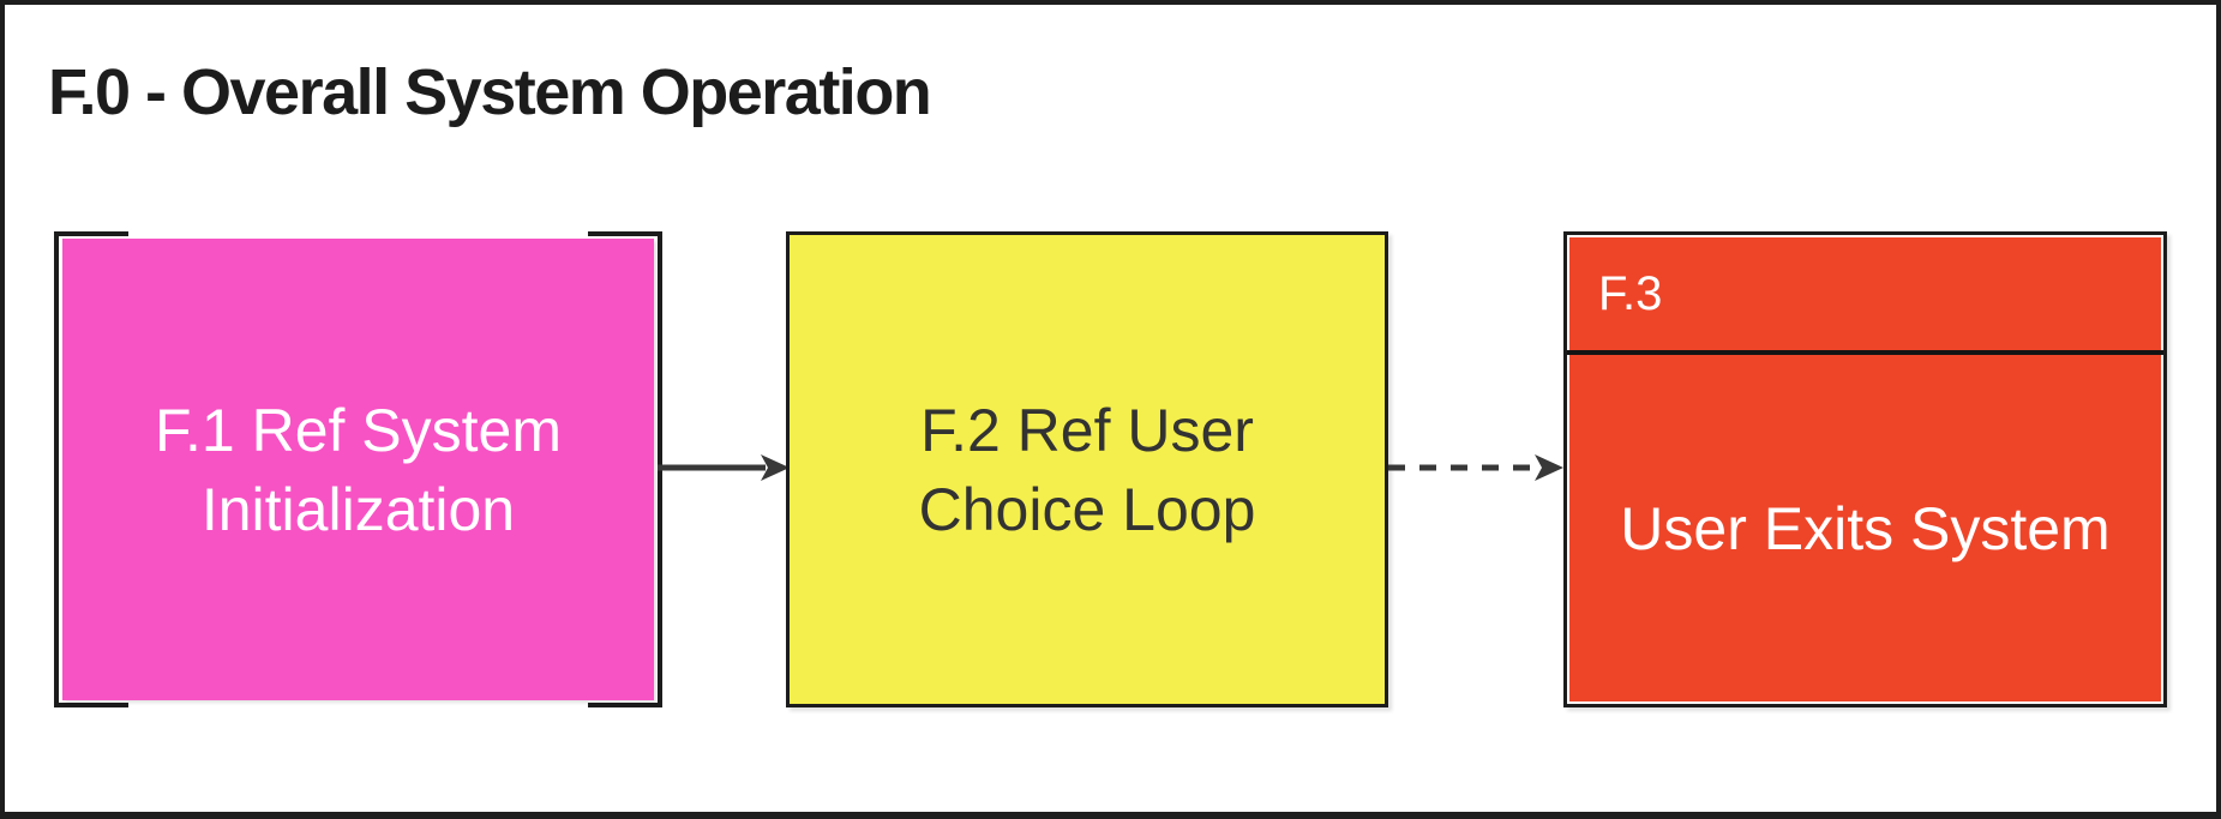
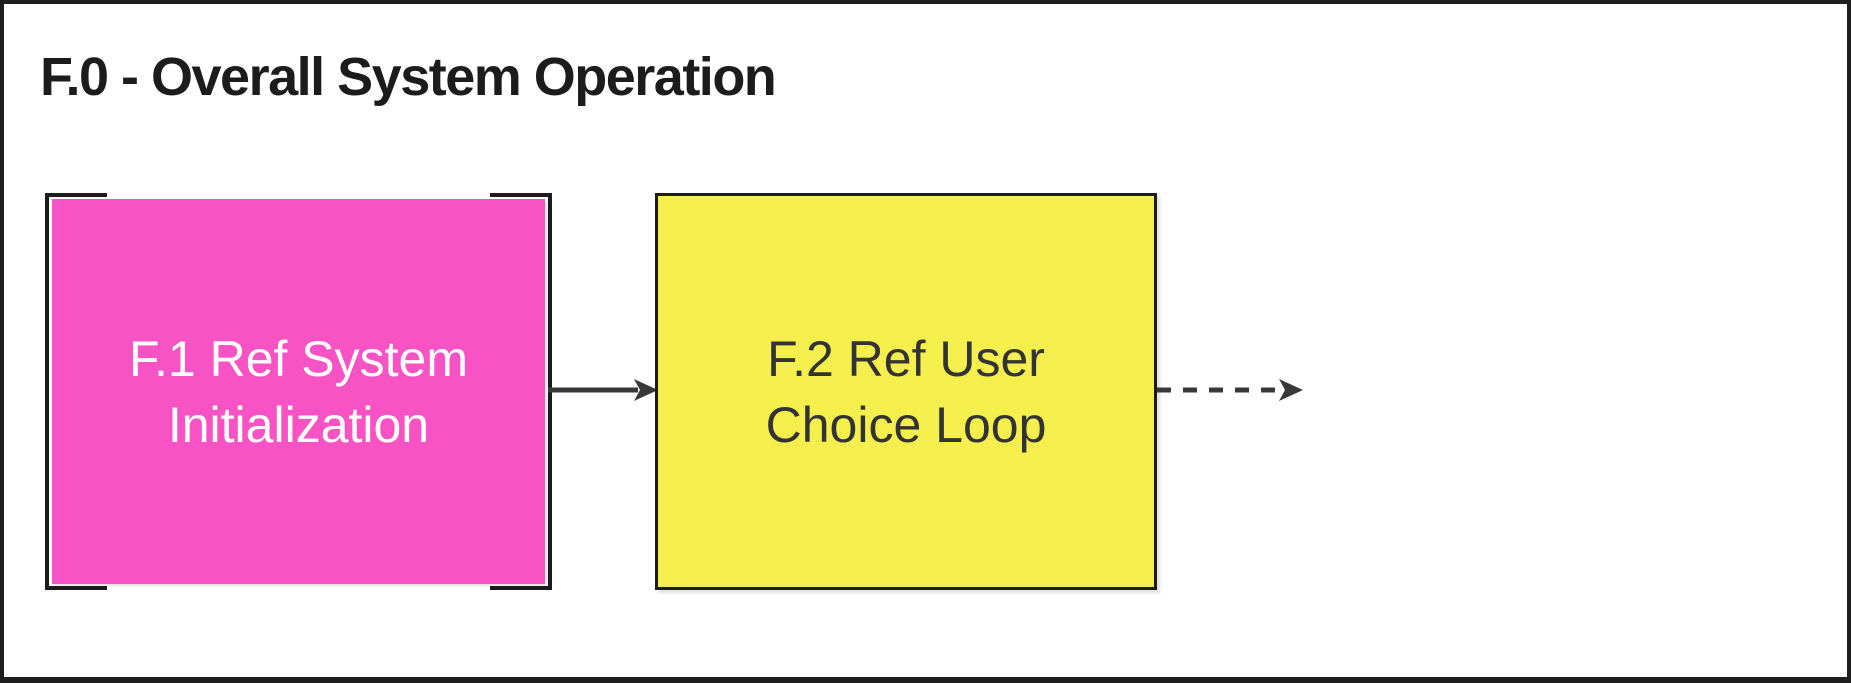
  F.0 - Overall System Operation
  F.1 Ref System
  Initialization
  F.2 Ref User
  Choice Loop
- F.3
- User Exits System
